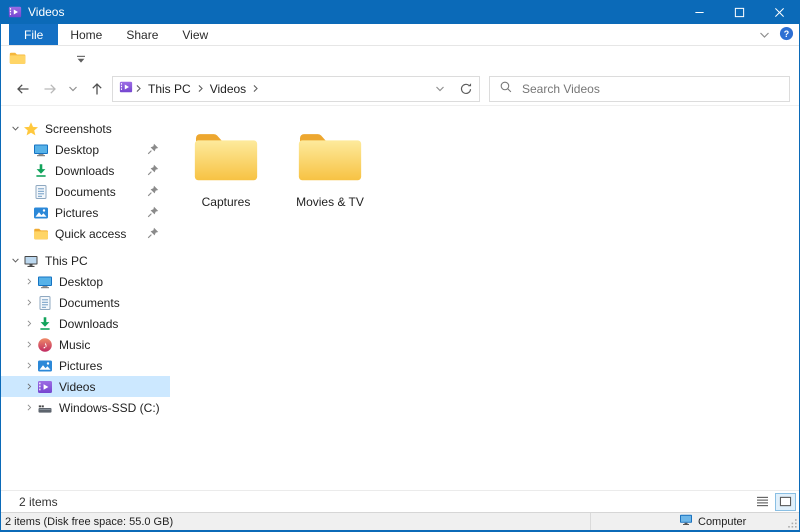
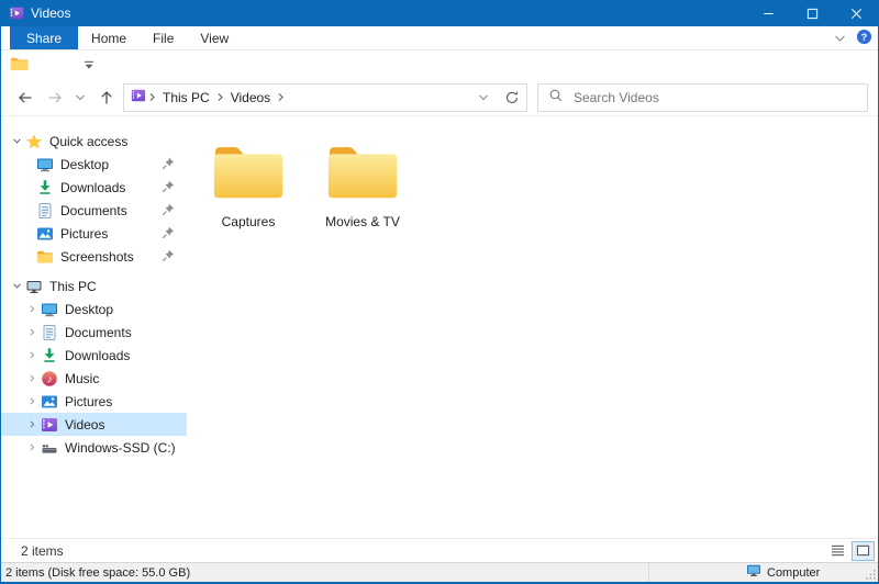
  Videos
- File
+ Share
  Home
- Share
+ File
  View
  ?
  This PC
  Videos
  Search Videos
- Screenshots
+ Quick access
  Desktop
  Downloads
  Documents
  Pictures
- Quick access
+ Screenshots
  This PC
  Desktop
  Documents
  Downloads
  ♪
  Music
  Pictures
  Videos
  Windows-SSD (C:)
  Captures
  Movies & TV
  2 items
  2 items (Disk free space: 55.0 GB)
  Computer
